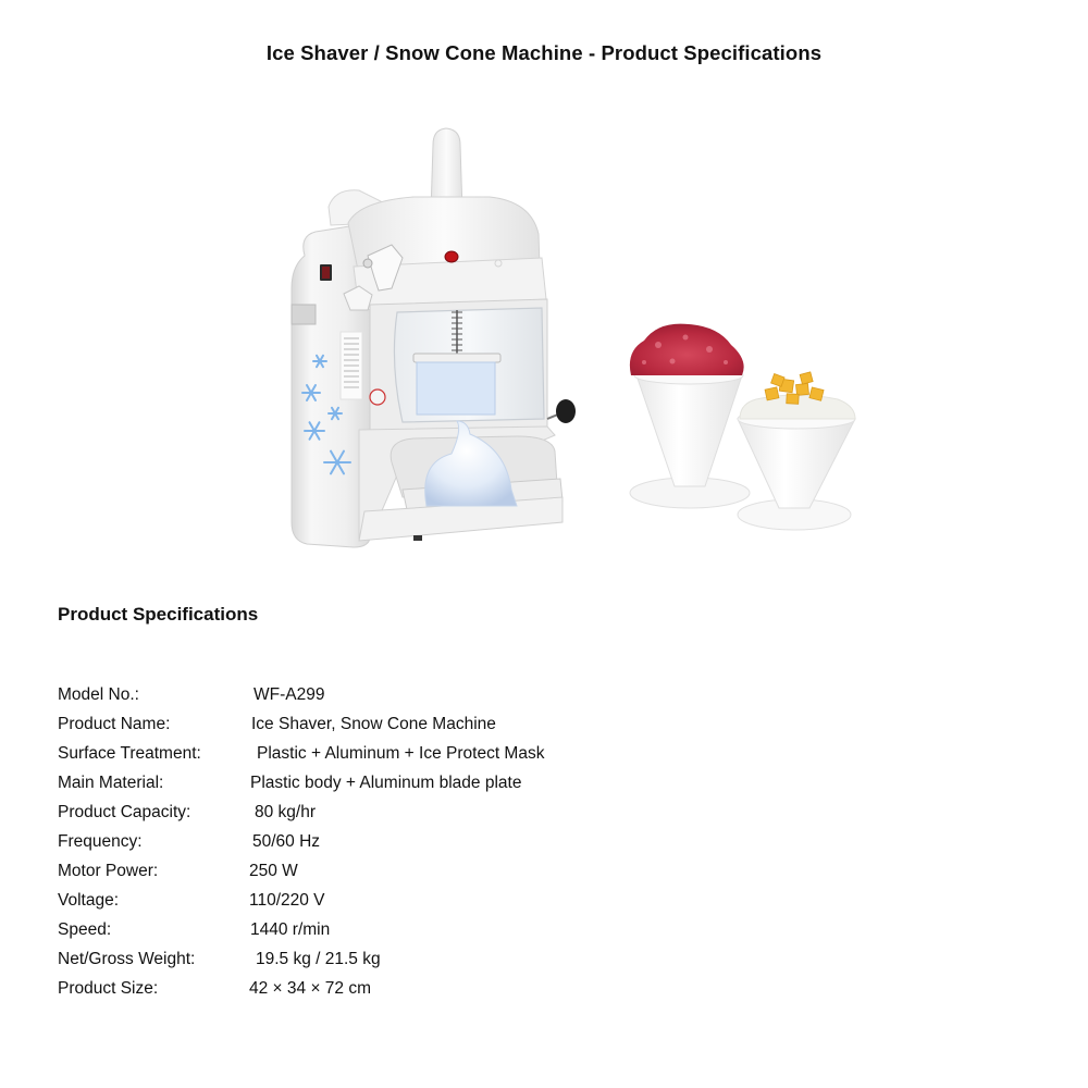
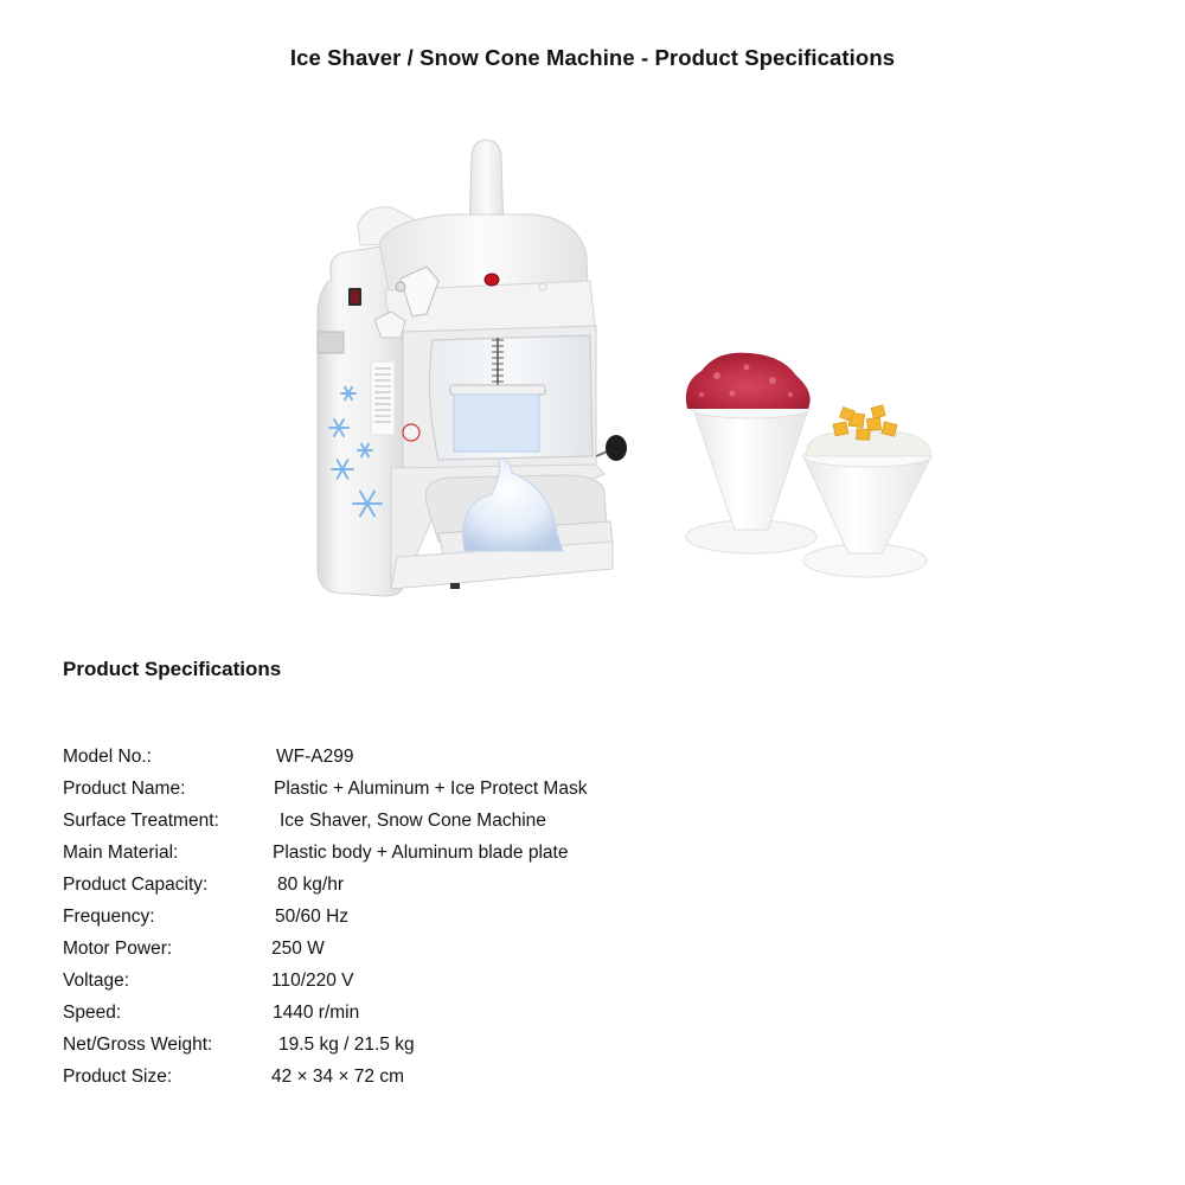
  Ice Shaver / Snow Cone Machine - Product Specifications
  Product Specifications
  Model No.:
  WF-A299
  Product Name:
- Ice Shaver, Snow Cone Machine
+ Plastic + Aluminum + Ice Protect Mask
  Surface Treatment:
- Plastic + Aluminum + Ice Protect Mask
+ Ice Shaver, Snow Cone Machine
  Main Material:
  Plastic body + Aluminum blade plate
  Product Capacity:
  80 kg/hr
  Frequency:
  50/60 Hz
  Motor Power:
  250 W
  Voltage:
  110/220 V
  Speed:
  1440 r/min
  Net/Gross Weight:
  19.5 kg / 21.5 kg
  Product Size:
  42 × 34 × 72 cm
